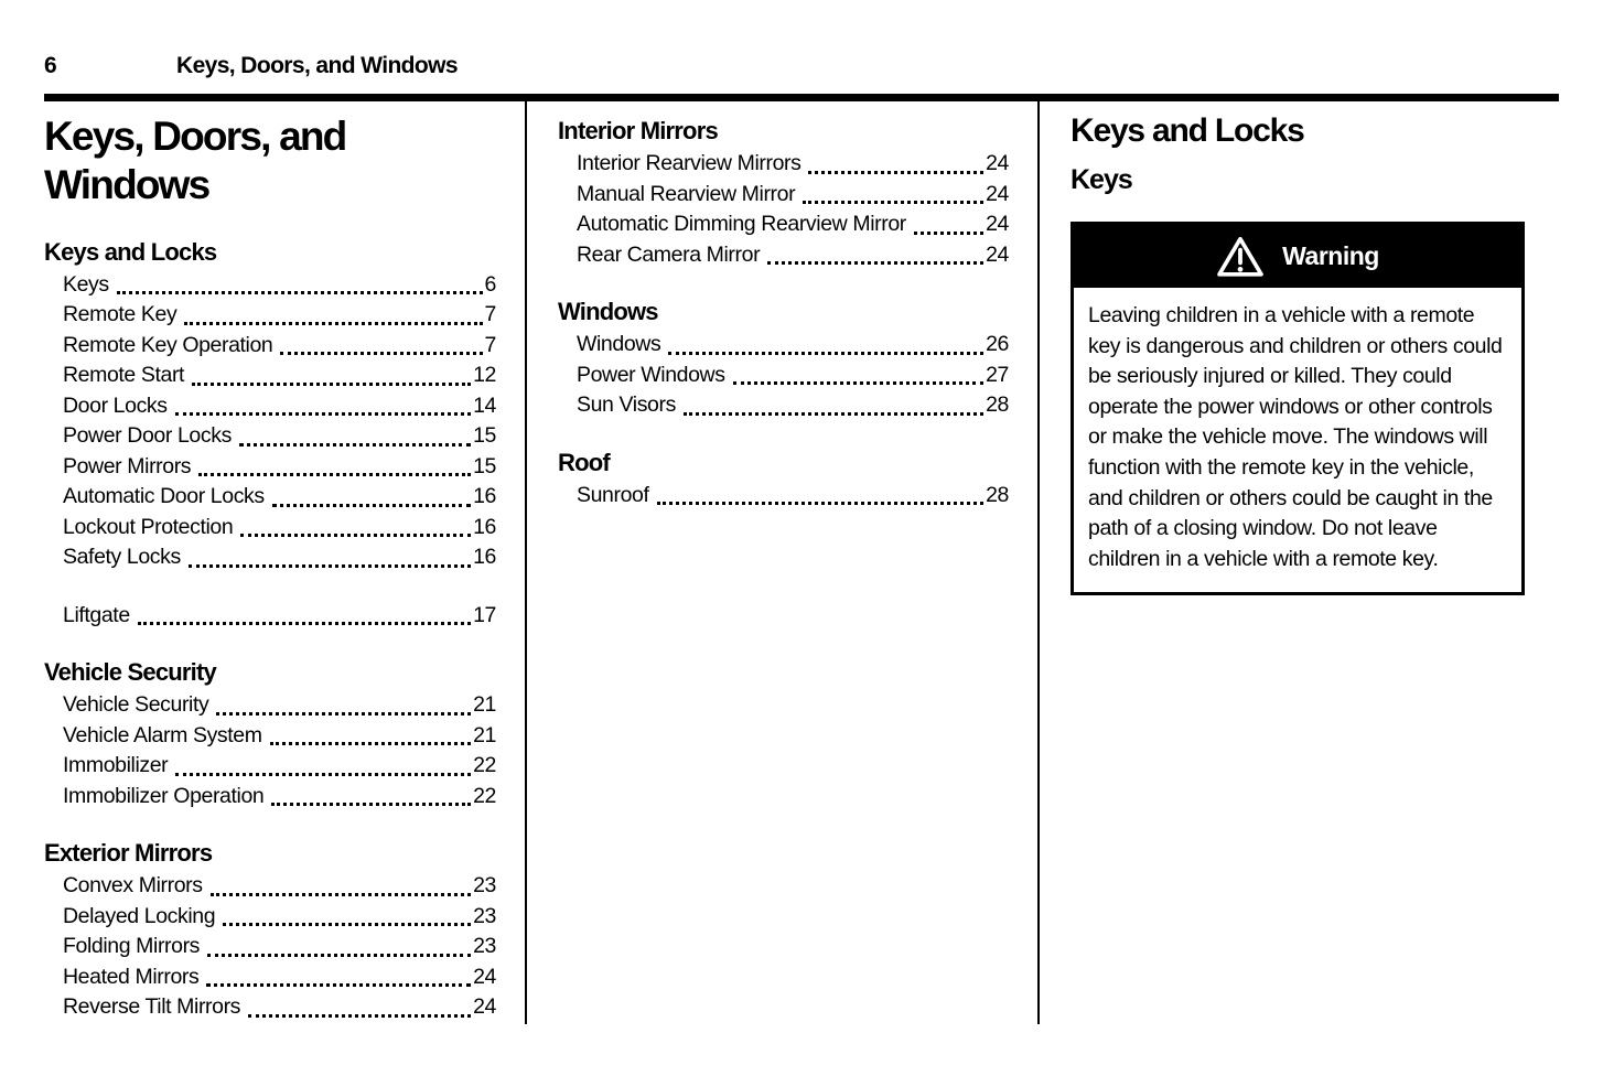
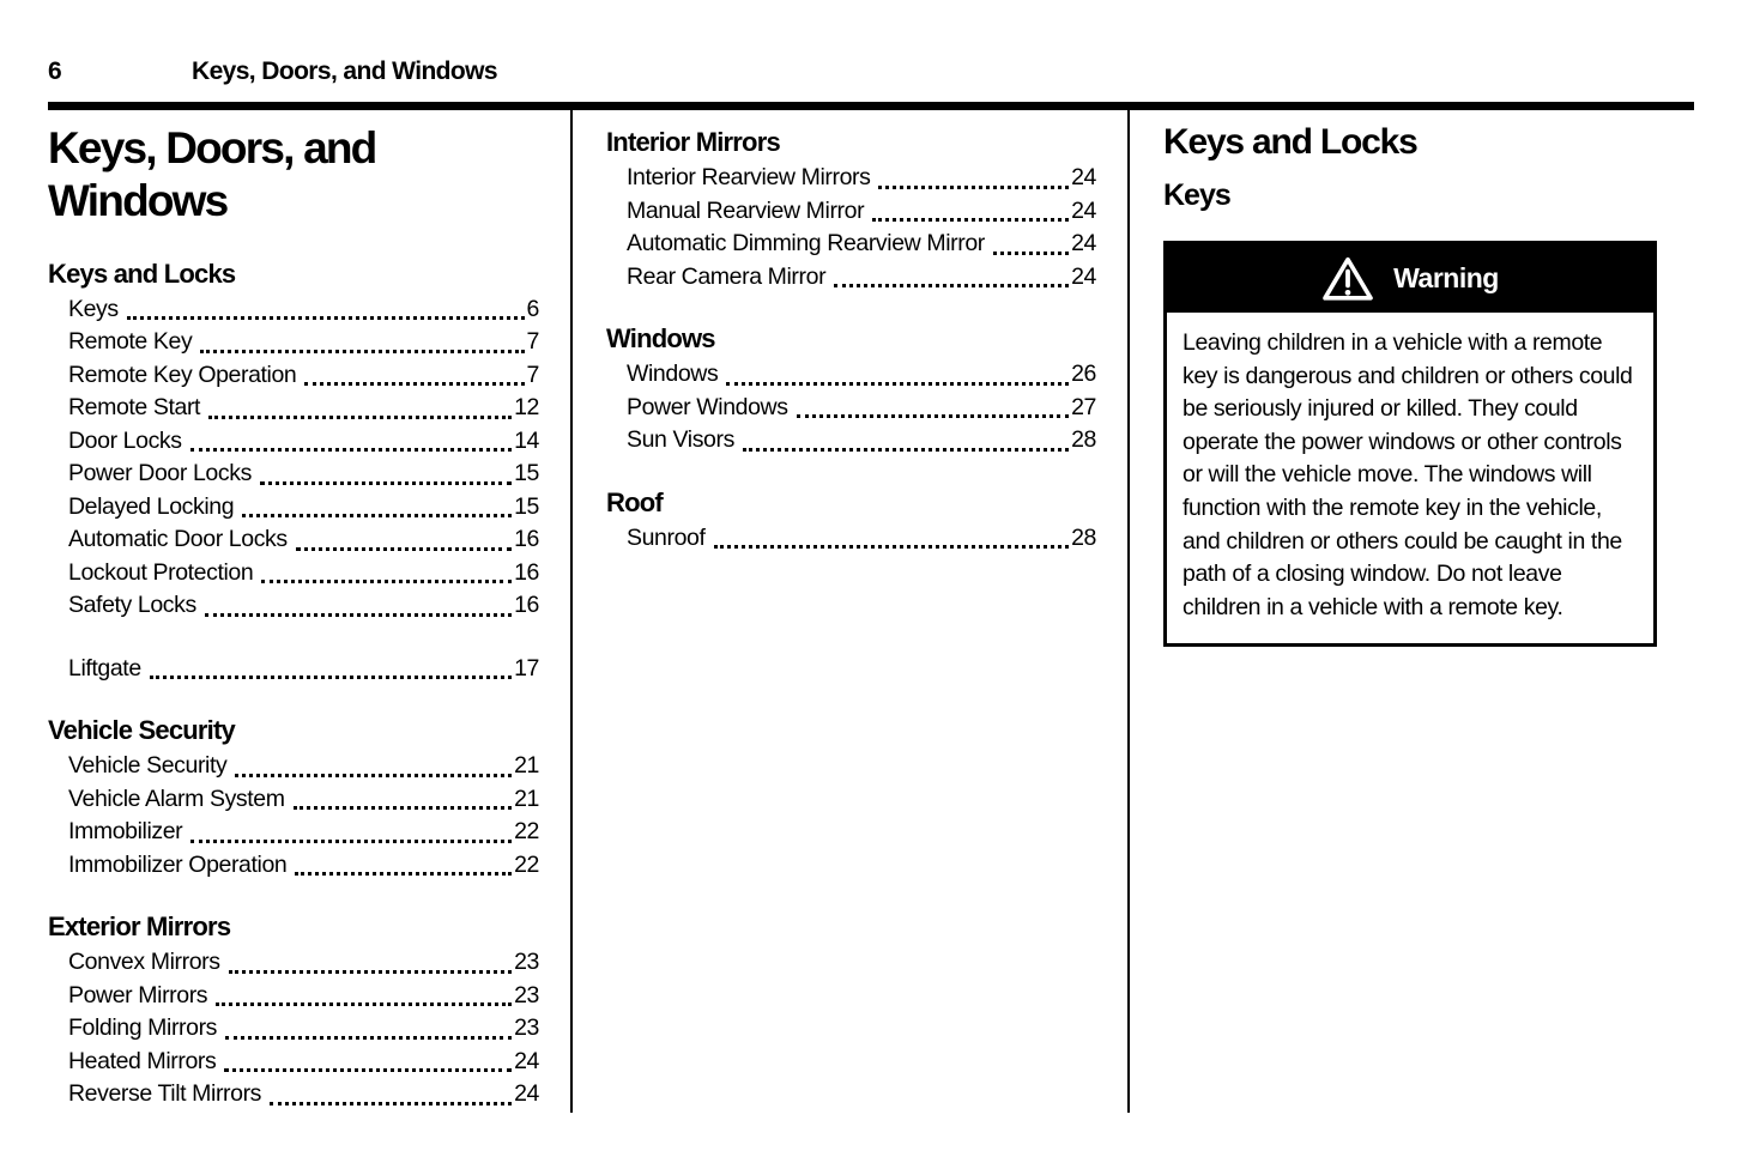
  6
  Keys, Doors, and Windows
  Keys, Doors, and Windows
  Keys and Locks
  Keys
  6
  Remote Key
  7
  Remote Key Operation
  7
  Remote Start
  12
  Door Locks
  14
  Power Door Locks
  15
- Power Mirrors
+ Delayed Locking
  15
  Automatic Door Locks
  16
  Lockout Protection
  16
  Safety Locks
  16
  Liftgate
  17
  Vehicle Security
  Vehicle Security
  21
  Vehicle Alarm System
  21
  Immobilizer
  22
  Immobilizer Operation
  22
  Exterior Mirrors
  Convex Mirrors
  23
- Delayed Locking
+ Power Mirrors
  23
  Folding Mirrors
  23
  Heated Mirrors
  24
  Reverse Tilt Mirrors
  24
  Interior Mirrors
  Interior Rearview Mirrors
  24
  Manual Rearview Mirror
  24
  Automatic Dimming Rearview Mirror
  24
  Rear Camera Mirror
  24
  Windows
  Windows
  26
  Power Windows
  27
  Sun Visors
  28
  Roof
  Sunroof
  28
  Keys and Locks
  Keys
  Warning
- Leaving children in a vehicle with a remote key is dangerous and children or others could be seriously injured or killed. They could operate the power windows or other controls or make the vehicle move. The windows will function with the remote key in the vehicle, and children or others could be caught in the path of a closing window. Do not leave children in a vehicle with a remote key.
+ Leaving children in a vehicle with a remote key is dangerous and children or others could be seriously injured or killed. They could operate the power windows or other controls or will the vehicle move. The windows will function with the remote key in the vehicle, and children or others could be caught in the path of a closing window. Do not leave children in a vehicle with a remote key.
